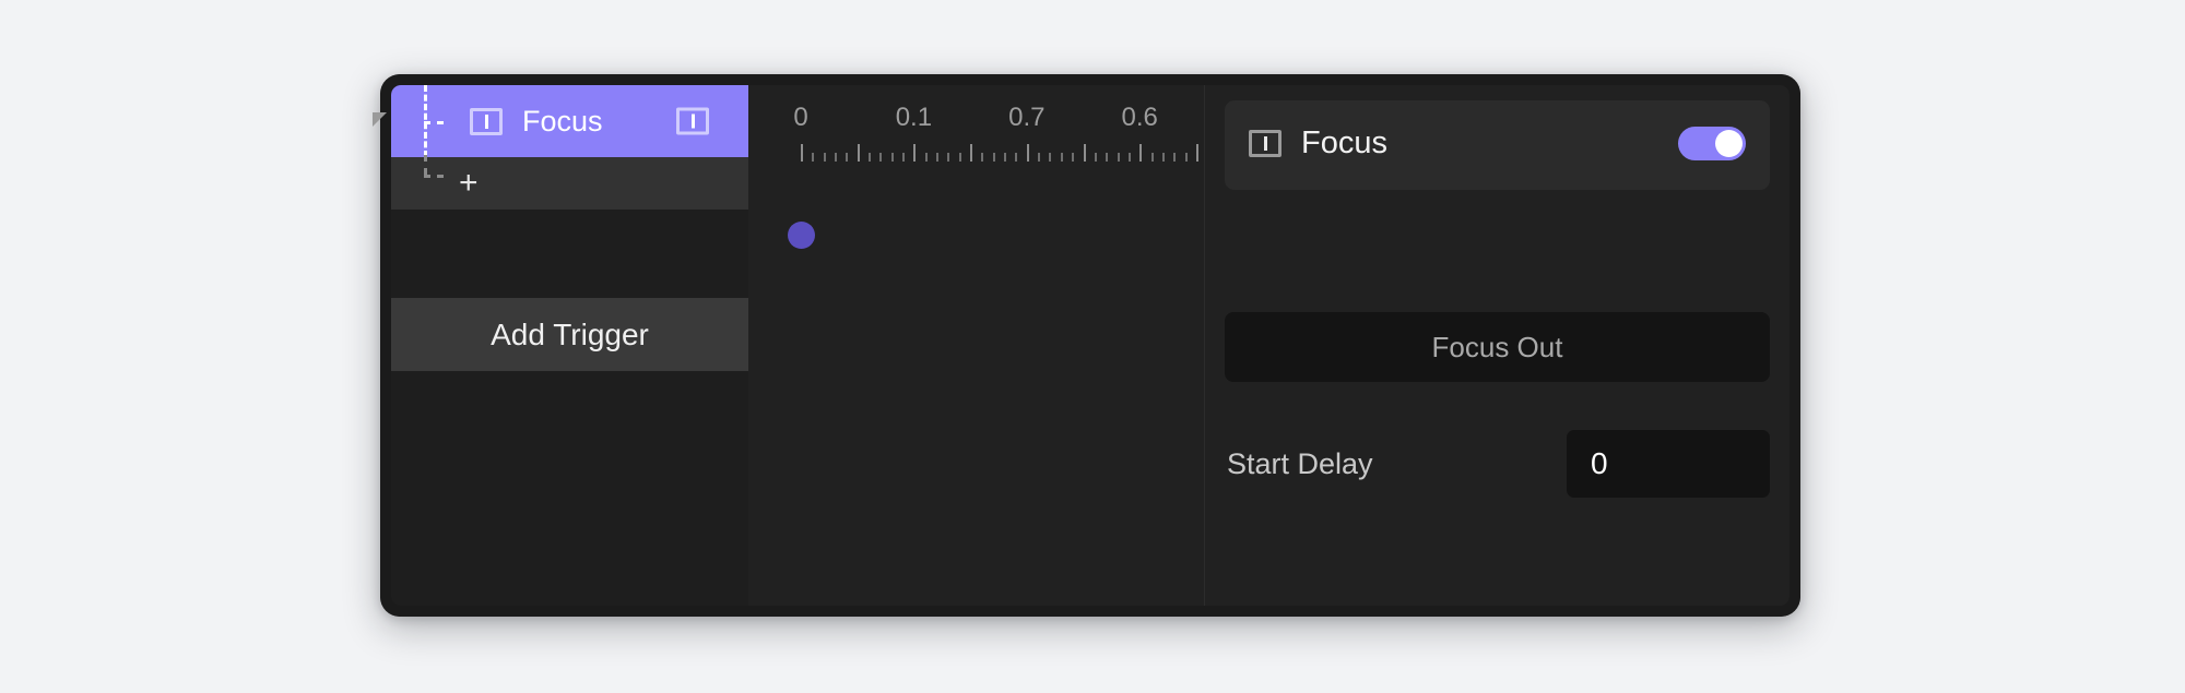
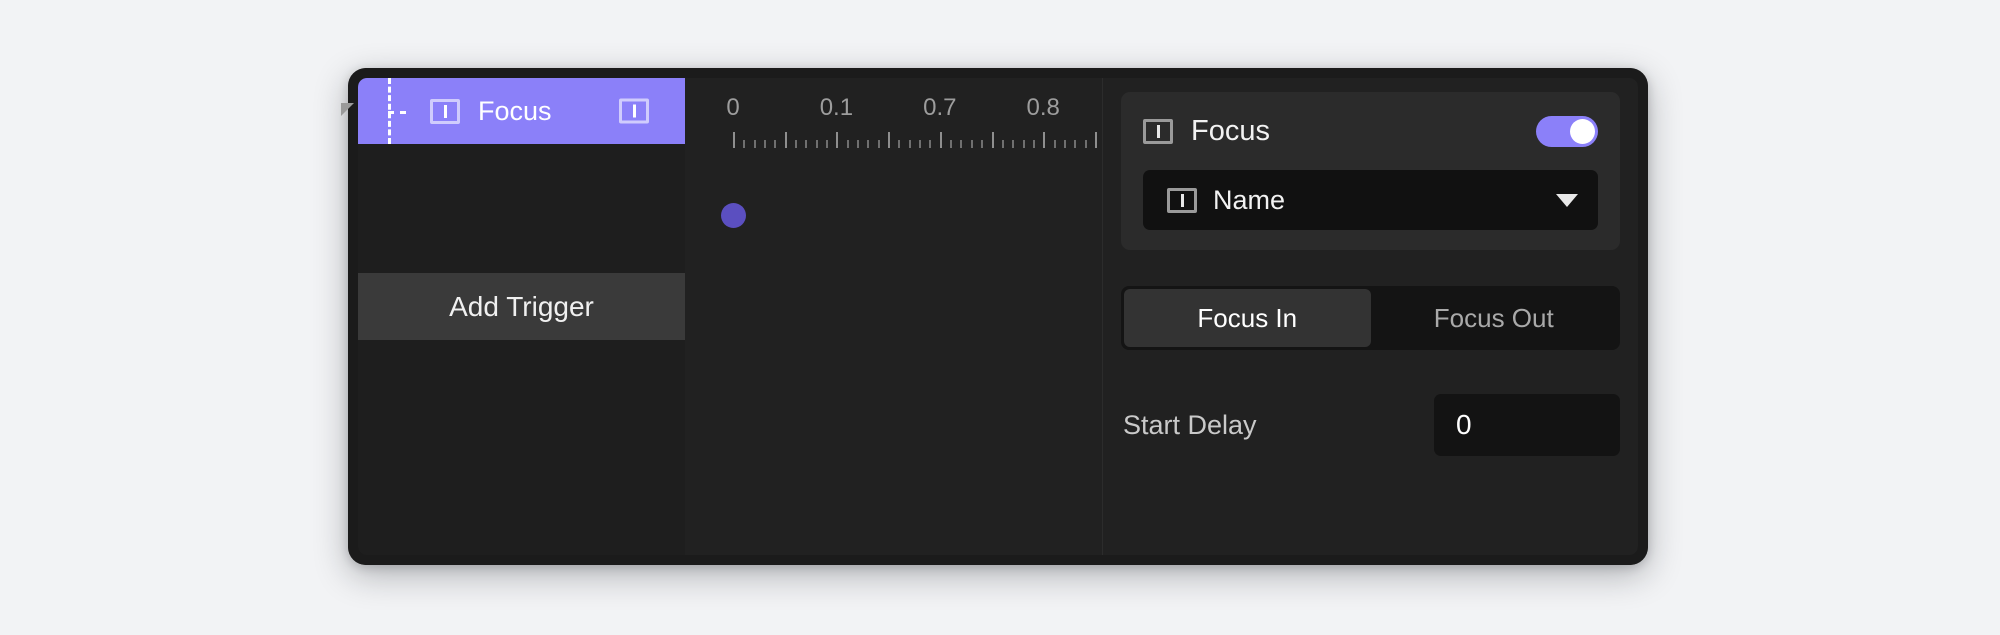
  Focus
- +
  Add Trigger
  0
  0.1
  0.7
- 0.6
+ 0.8
  Focus
+ Name
+ Focus In
  Focus Out
  Start Delay
  0
